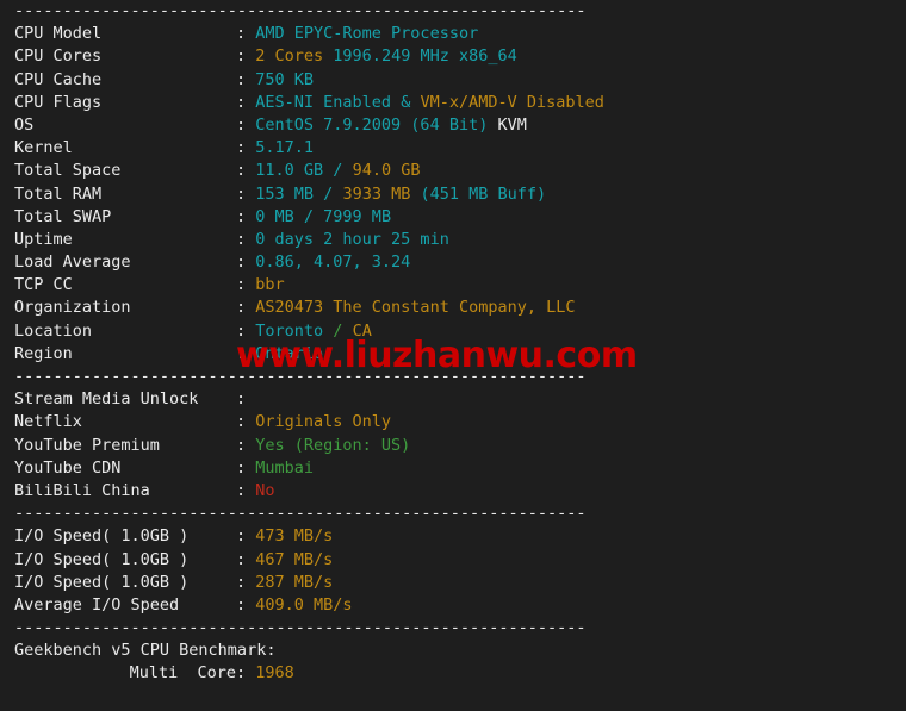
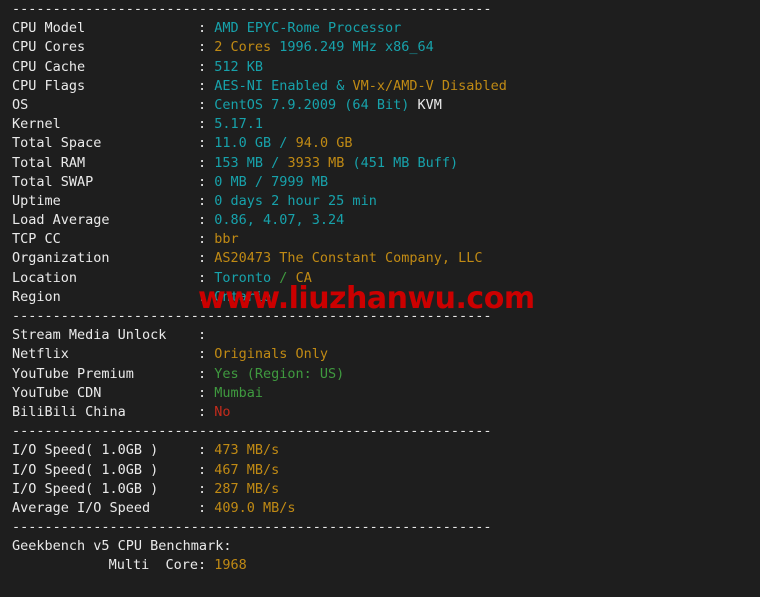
  -----------------------------------------------------------
  CPU Model : AMD EPYC-Rome Processor
  CPU Cores : 2 Cores 1996.249 MHz x86_64
- CPU Cache : 750 KB
+ CPU Cache : 512 KB
  CPU Flags : AES-NI Enabled & VM-x/AMD-V Disabled
  OS : CentOS 7.9.2009 (64 Bit) KVM
  Kernel : 5.17.1
  Total Space : 11.0 GB / 94.0 GB
  Total RAM : 153 MB / 3933 MB (451 MB Buff)
  Total SWAP : 0 MB / 7999 MB
  Uptime : 0 days 2 hour 25 min
  Load Average : 0.86, 4.07, 3.24
  TCP CC : bbr
  Organization : AS20473 The Constant Company, LLC
  Location : Toronto / CA
  Region : Ontario
  -----------------------------------------------------------
  Stream Media Unlock :
  Netflix : Originals Only
  YouTube Premium : Yes (Region: US)
  YouTube CDN : Mumbai
  BiliBili China : No
  -----------------------------------------------------------
  I/O Speed( 1.0GB ) : 473 MB/s
  I/O Speed( 1.0GB ) : 467 MB/s
  I/O Speed( 1.0GB ) : 287 MB/s
  Average I/O Speed : 409.0 MB/s
  -----------------------------------------------------------
  Geekbench v5 CPU Benchmark:
  Multi Core: 1968
  www.liuzhanwu.com
